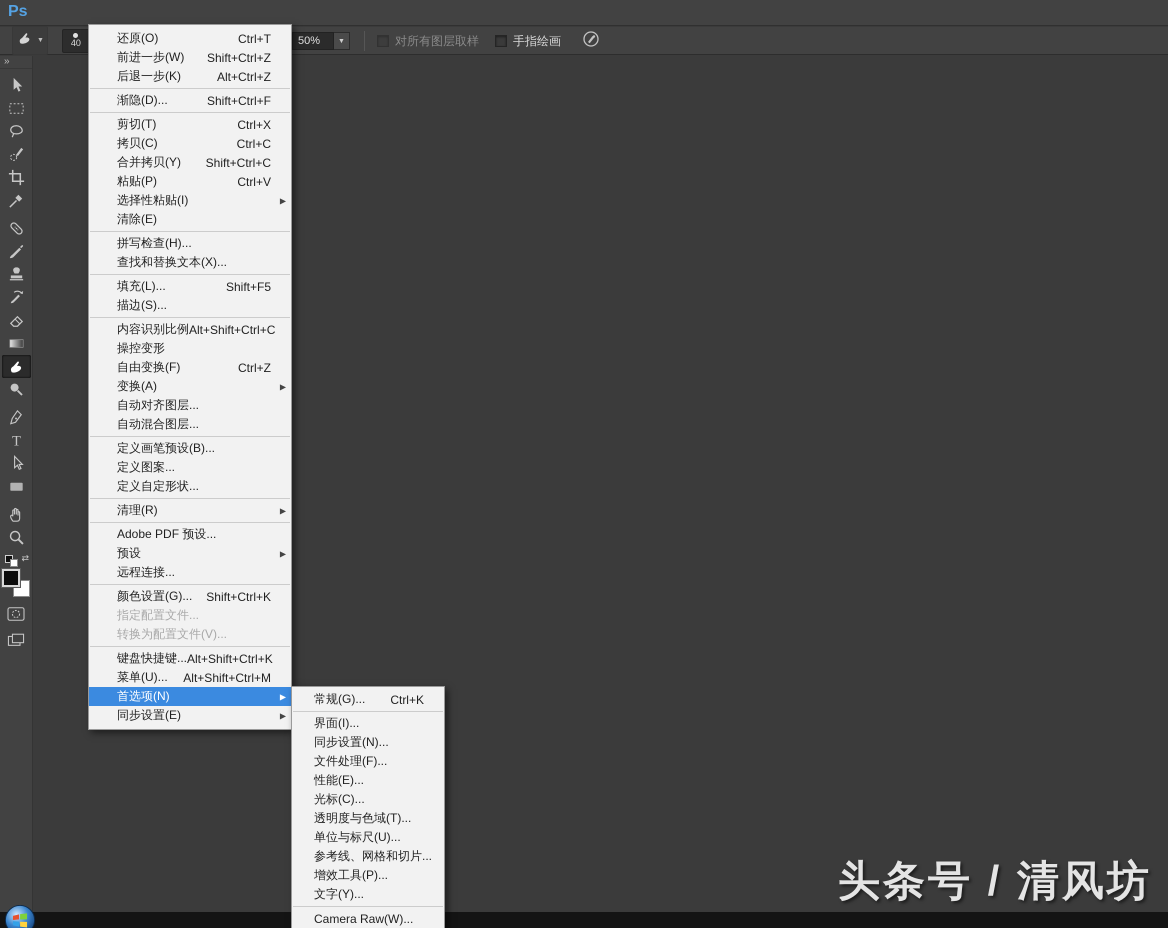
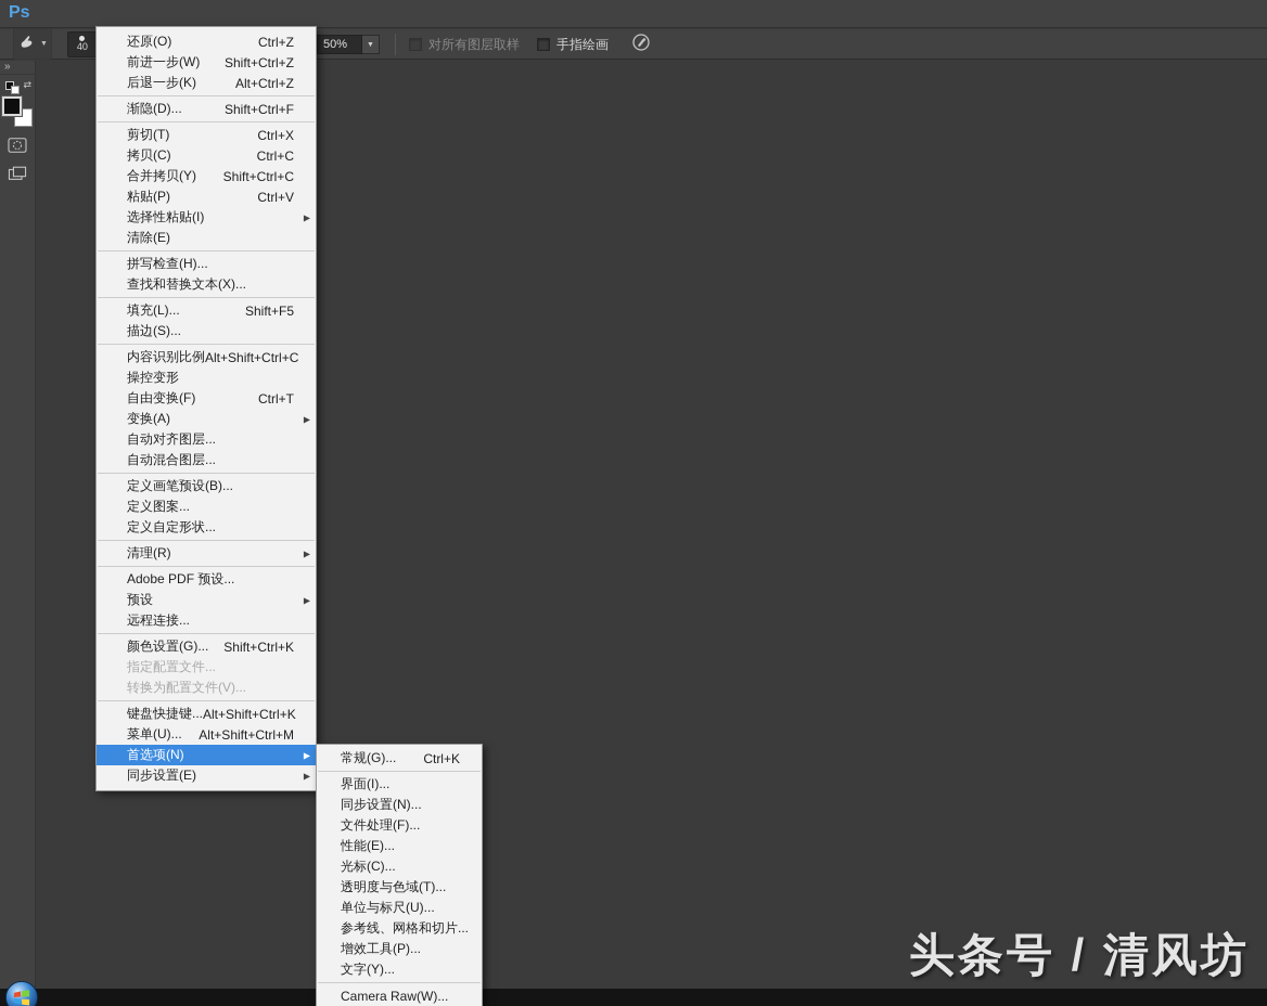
  Ps
  40
  50%
  对所有图层取样
  手指绘画
  »
- T
  ⇄
  头条号 / 清风坊
  还原(O)
- Ctrl+T
+ Ctrl+Z
  前进一步(W)
  Shift+Ctrl+Z
  后退一步(K)
  Alt+Ctrl+Z
  渐隐(D)...
  Shift+Ctrl+F
  剪切(T)
  Ctrl+X
  拷贝(C)
  Ctrl+C
  合并拷贝(Y)
  Shift+Ctrl+C
  粘贴(P)
  Ctrl+V
  选择性粘贴(I)
  ▶
  清除(E)
  拼写检查(H)...
  查找和替换文本(X)...
  填充(L)...
  Shift+F5
  描边(S)...
  内容识别比例
  Alt+Shift+Ctrl+C
  操控变形
  自由变换(F)
- Ctrl+Z
+ Ctrl+T
  变换(A)
  ▶
  自动对齐图层...
  自动混合图层...
  定义画笔预设(B)...
  定义图案...
  定义自定形状...
  清理(R)
  ▶
  Adobe PDF 预设...
  预设
  ▶
  远程连接...
  颜色设置(G)...
  Shift+Ctrl+K
  指定配置文件...
  转换为配置文件(V)...
  键盘快捷键...
  Alt+Shift+Ctrl+K
  菜单(U)...
  Alt+Shift+Ctrl+M
  首选项(N)
  ▶
  同步设置(E)
  ▶
  常规(G)...
  Ctrl+K
  界面(I)...
  同步设置(N)...
  文件处理(F)...
  性能(E)...
  光标(C)...
  透明度与色域(T)...
  单位与标尺(U)...
  参考线、网格和切片...
  增效工具(P)...
  文字(Y)...
  Camera Raw(W)...
